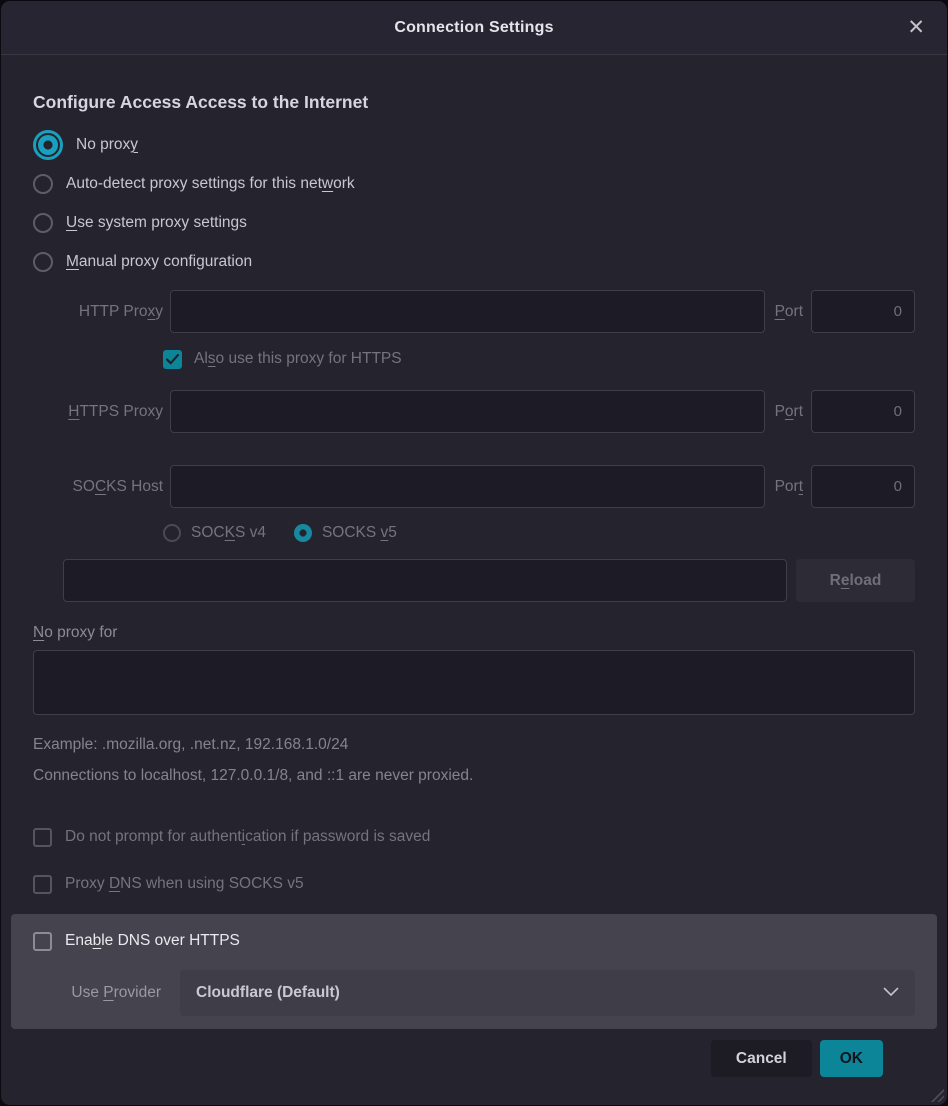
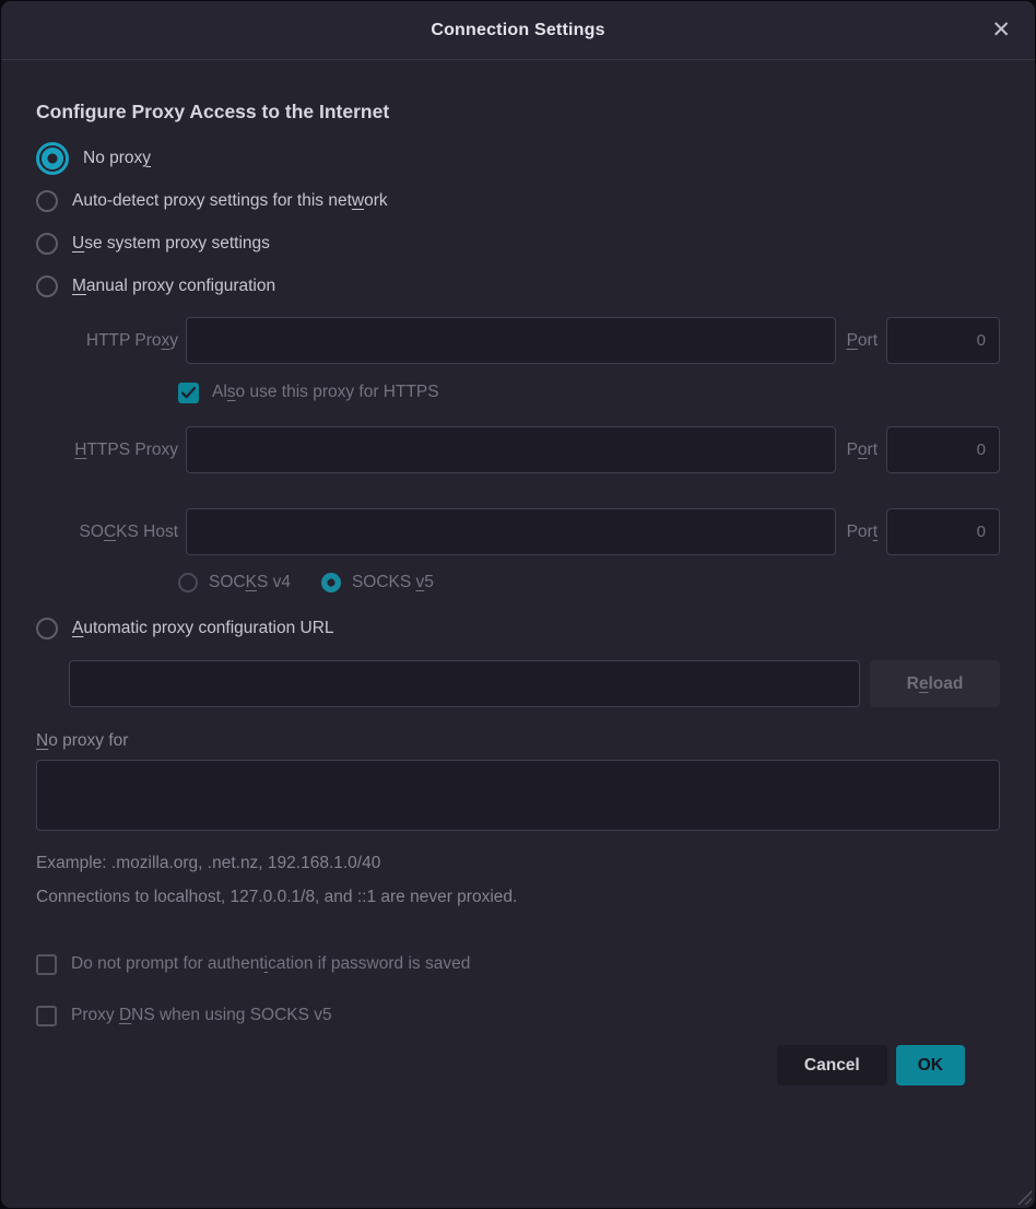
  Connection Settings
  ✕
- Configure Access Access to the Internet
+ Configure Proxy Access to the Internet
  No proxy
  Auto-detect proxy settings for this network
  Use system proxy settings
  Manual proxy configuration
  HTTP Proxy
  Port
  0
  Also use this proxy for HTTPS
  HTTPS Proxy
  Port
  0
  SOCKS Host
  Port
  0
  SOCKS v4
  SOCKS v5
+ Automatic proxy configuration URL
  R
  e
  load
  No proxy for
- Example: .mozilla.org, .net.nz, 192.168.1.0/24
+ Example: .mozilla.org, .net.nz, 192.168.1.0/40
  Connections to localhost, 127.0.0.1/8, and ::1 are never proxied.
  Do not prompt for authentication if password is saved
  Proxy DNS when using SOCKS v5
- Enable DNS over HTTPS
- Use Provider
- Cloudflare (Default)
  Cancel
  OK
